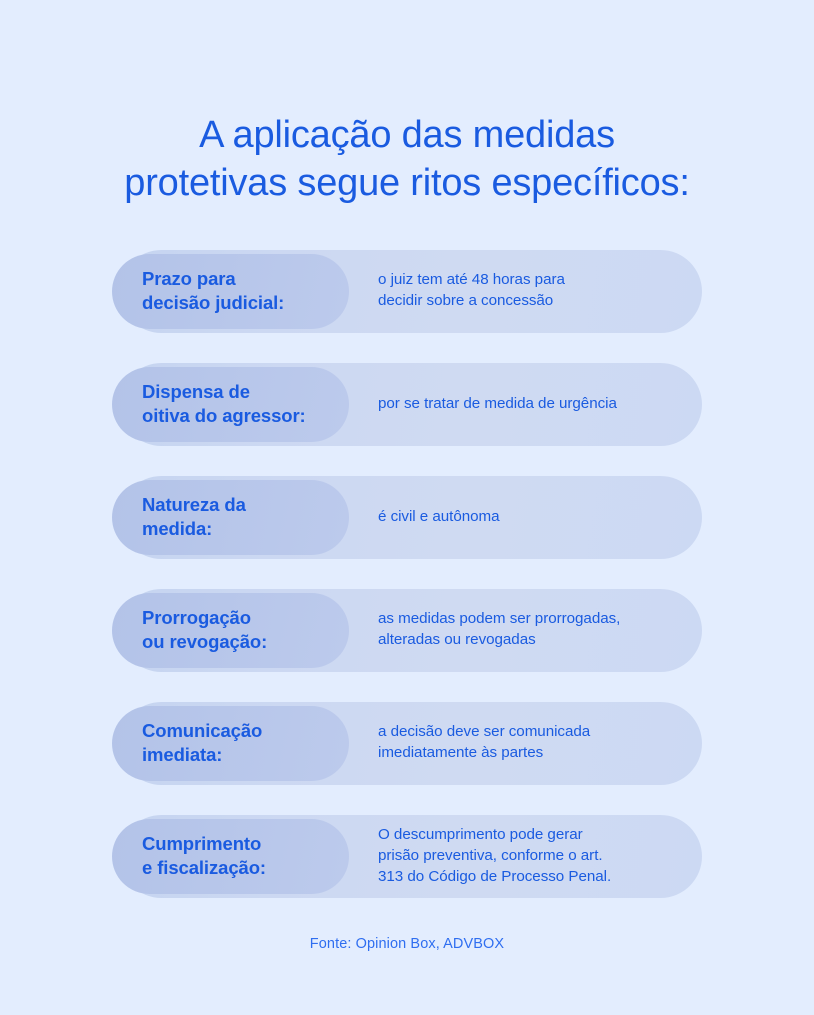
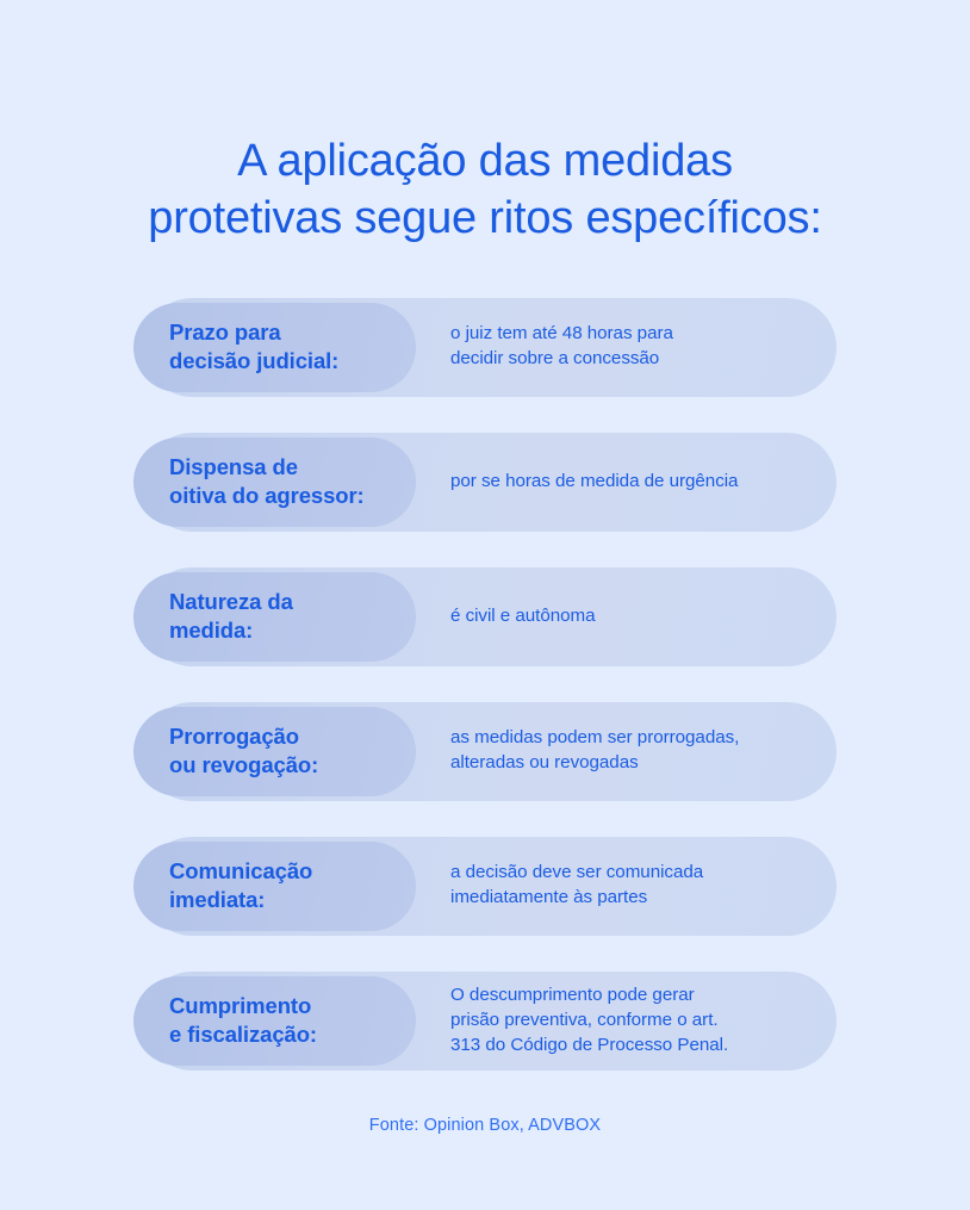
  A aplicação das medidas
  protetivas segue ritos específicos:
  Prazo para
  decisão judicial:
  o juiz tem até 48 horas para
  decidir sobre a concessão
  Dispensa de
  oitiva do agressor:
- por se tratar de medida de urgência
+ por se horas de medida de urgência
  Natureza da
  medida:
  é civil e autônoma
  Prorrogação
  ou revogação:
  as medidas podem ser prorrogadas,
  alteradas ou revogadas
  Comunicação
  imediata:
  a decisão deve ser comunicada
  imediatamente às partes
  Cumprimento
  e fiscalização:
  O descumprimento pode gerar
  prisão preventiva, conforme o art.
  313 do Código de Processo Penal.
  Fonte: Opinion Box, ADVBOX
